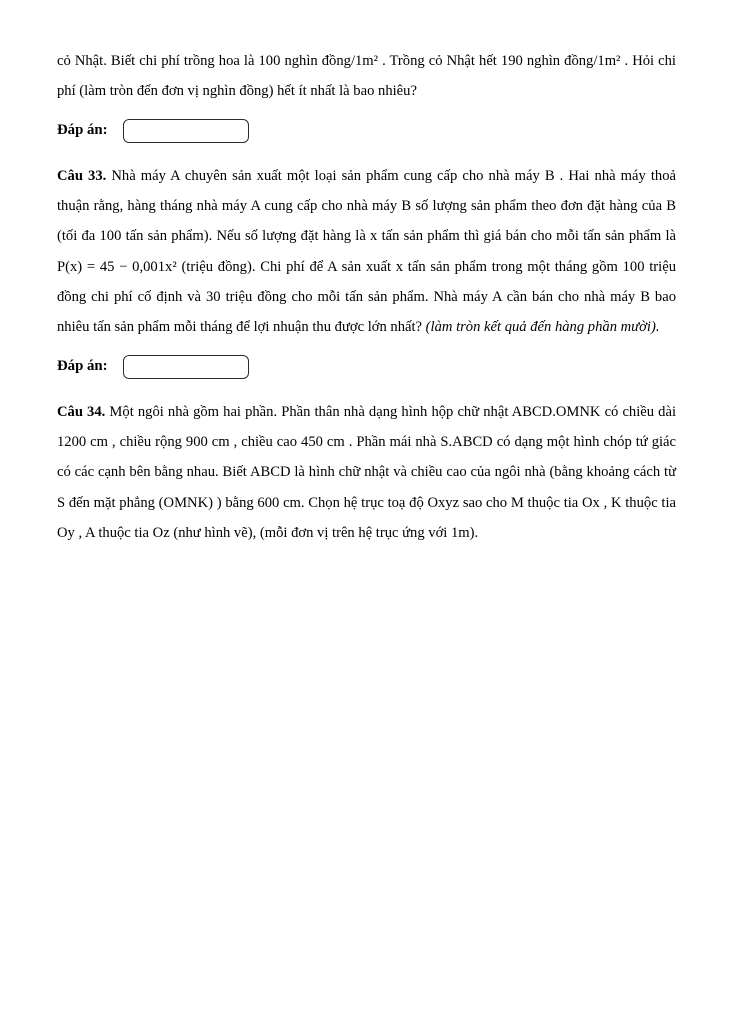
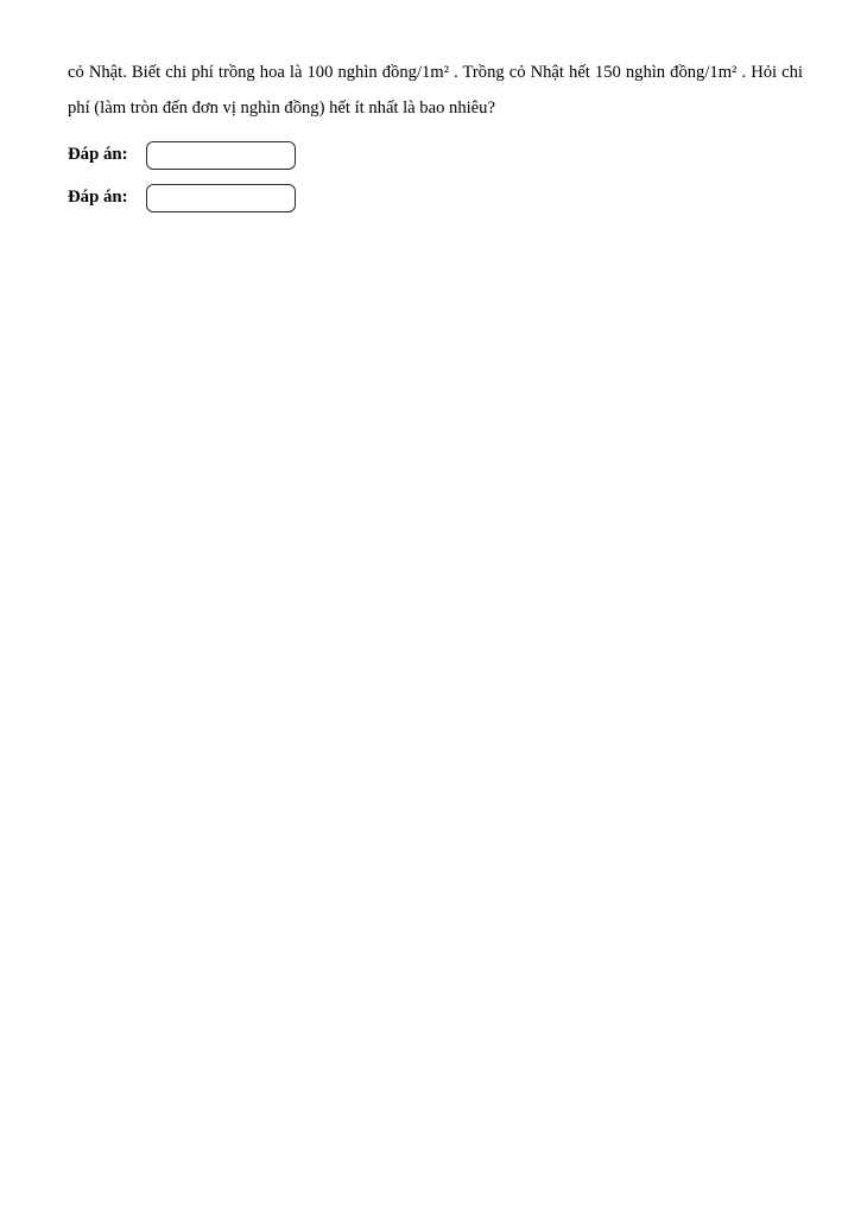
- cỏ Nhật. Biết chi phí trồng hoa là 100 nghìn đồng/1m² . Trồng cỏ Nhật hết 190 nghìn đồng/1m² . Hỏi chi phí (làm tròn đến đơn vị nghìn đồng) hết ít nhất là bao nhiêu?
+ cỏ Nhật. Biết chi phí trồng hoa là 100 nghìn đồng/1m² . Trồng cỏ Nhật hết 150 nghìn đồng/1m² . Hỏi chi phí (làm tròn đến đơn vị nghìn đồng) hết ít nhất là bao nhiêu?
  Đáp án:
- Câu 33. Nhà máy A chuyên sản xuất một loại sản phẩm cung cấp cho nhà máy B . Hai nhà máy thoả thuận rằng, hàng tháng nhà máy A cung cấp cho nhà máy B số lượng sản phẩm theo đơn đặt hàng của B (tối đa 100 tấn sản phẩm). Nếu số lượng đặt hàng là x tấn sản phẩm thì giá bán cho mỗi tấn sản phẩm là P(x) = 45 − 0,001x² (triệu đồng). Chi phí để A sản xuất x tấn sản phẩm trong một tháng gồm 100 triệu đồng chi phí cố định và 30 triệu đồng cho mỗi tấn sản phẩm. Nhà máy A cần bán cho nhà máy B bao nhiêu tấn sản phẩm mỗi tháng để lợi nhuận thu được lớn nhất? (làm tròn kết quả đến hàng phần mười).
  Đáp án:
- Câu 34. Một ngôi nhà gồm hai phần. Phần thân nhà dạng hình hộp chữ nhật ABCD.OMNK có chiều dài 1200 cm , chiều rộng 900 cm , chiều cao 450 cm . Phần mái nhà S.ABCD có dạng một hình chóp tứ giác có các cạnh bên bằng nhau. Biết ABCD là hình chữ nhật và chiều cao của ngôi nhà (bằng khoảng cách từ S đến mặt phẳng (OMNK) ) bằng 600 cm. Chọn hệ trục toạ độ Oxyz sao cho M thuộc tia Ox , K thuộc tia Oy , A thuộc tia Oz (như hình vẽ), (mỗi đơn vị trên hệ trục ứng với 1m).
